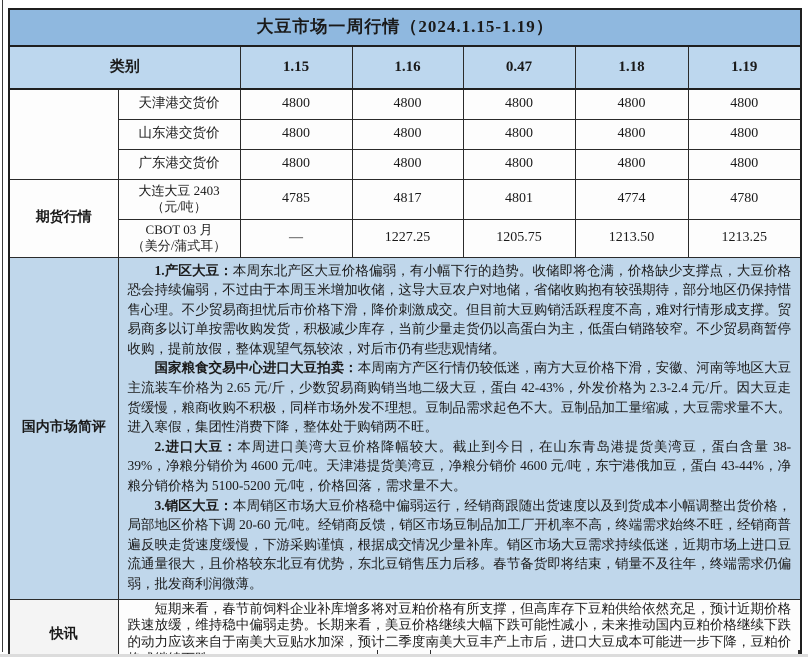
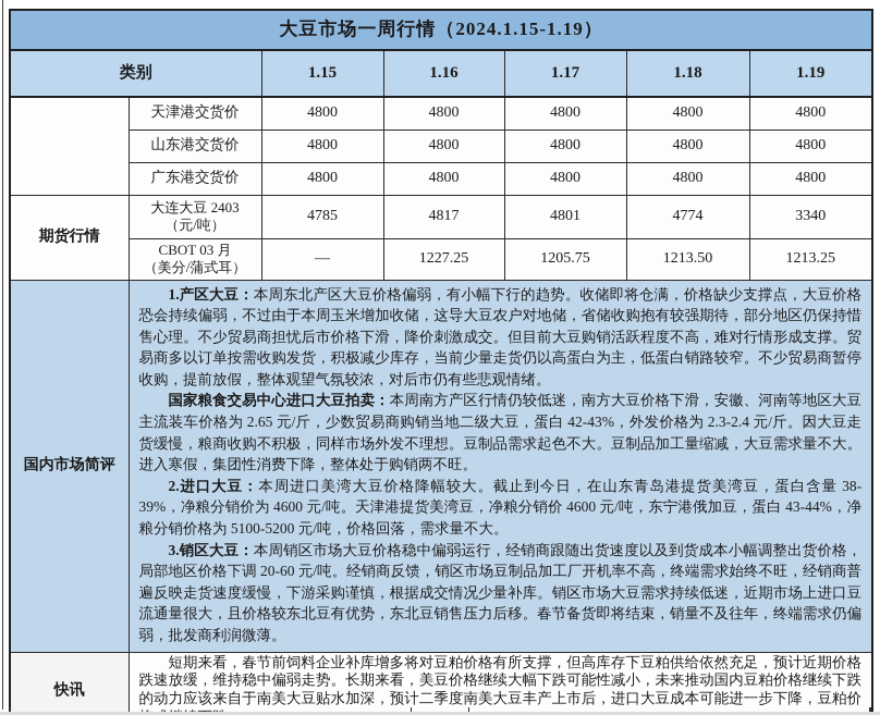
  大豆市场一周行情（2024.1.15-1.19）
- 类别	1.15	1.16	0.47	1.18	1.19
+ 类别	1.15	1.16	1.17	1.18	1.19
  	天津港交货价	4800	4800	4800	4800	4800
  山东港交货价	4800	4800	4800	4800	4800
  广东港交货价	4800	4800	4800	4800	4800
- 期货行情	大连大豆 2403 （元/吨）	4785	4817	4801	4774	4780
+ 期货行情	大连大豆 2403 （元/吨）	4785	4817	4801	4774	3340
  CBOT 03 月 （美分/蒲式耳）	—	1227.25	1205.75	1213.50	1213.25
  国内市场简评	1.产区大豆：本周东北产区大豆价格偏弱，有小幅下行的趋势。收储即将仓满，价格缺少支撑点，大豆价格恐会持续偏弱，不过由于本周玉米增加收储，这导大豆农户对地储，省储收购抱有较强期待，部分地区仍保持惜售心理。不少贸易商担忧后市价格下滑，降价刺激成交。但目前大豆购销活跃程度不高，难对行情形成支撑。贸易商多以订单按需收购发货，积极减少库存，当前少量走货仍以高蛋白为主，低蛋白销路较窄。不少贸易商暂停收购，提前放假，整体观望气氛较浓，对后市仍有些悲观情绪。 国家粮食交易中心进口大豆拍卖：本周南方产区行情仍较低迷，南方大豆价格下滑，安徽、河南等地区大豆主流装车价格为 2.65 元/斤，少数贸易商购销当地二级大豆，蛋白 42-43%，外发价格为 2.3-2.4 元/斤。因大豆走货缓慢，粮商收购不积极，同样市场外发不理想。豆制品需求起色不大。豆制品加工量缩减，大豆需求量不大。进入寒假，集团性消费下降，整体处于购销两不旺。 2.进口大豆：本周进口美湾大豆价格降幅较大。截止到今日，在山东青岛港提货美湾豆，蛋白含量 38-39%，净粮分销价为 4600 元/吨。天津港提货美湾豆，净粮分销价 4600 元/吨，东宁港俄加豆，蛋白 43-44%，净粮分销价格为 5100-5200 元/吨，价格回落，需求量不大。 3.销区大豆：本周销区市场大豆价格稳中偏弱运行，经销商跟随出货速度以及到货成本小幅调整出货价格，局部地区价格下调 20-60 元/吨。经销商反馈，销区市场豆制品加工厂开机率不高，终端需求始终不旺，经销商普遍反映走货速度缓慢，下游采购谨慎，根据成交情况少量补库。销区市场大豆需求持续低迷，近期市场上进口豆流通量很大，且价格较东北豆有优势，东北豆销售压力后移。春节备货即将结束，销量不及往年，终端需求仍偏弱，批发商利润微薄。
  快讯	短期来看，春节前饲料企业补库增多将对豆粕价格有所支撑，但高库存下豆粕供给依然充足，预计近期价格跌速放缓，维持稳中偏弱走势。长期来看，美豆价格继续大幅下跌可能性减小，未来推动国内豆粕价格继续下跌的动力应该来自于南美大豆贴水加深，预计二季度南美大豆丰产上市后，进口大豆成本可能进一步下降，豆粕价
